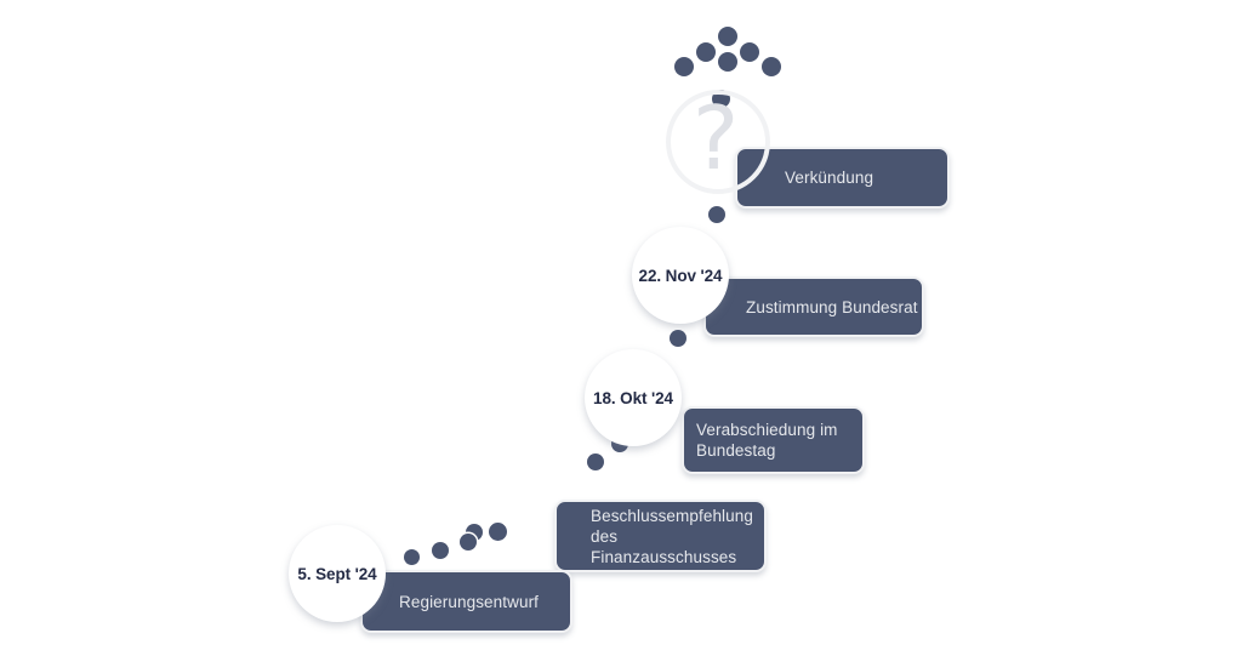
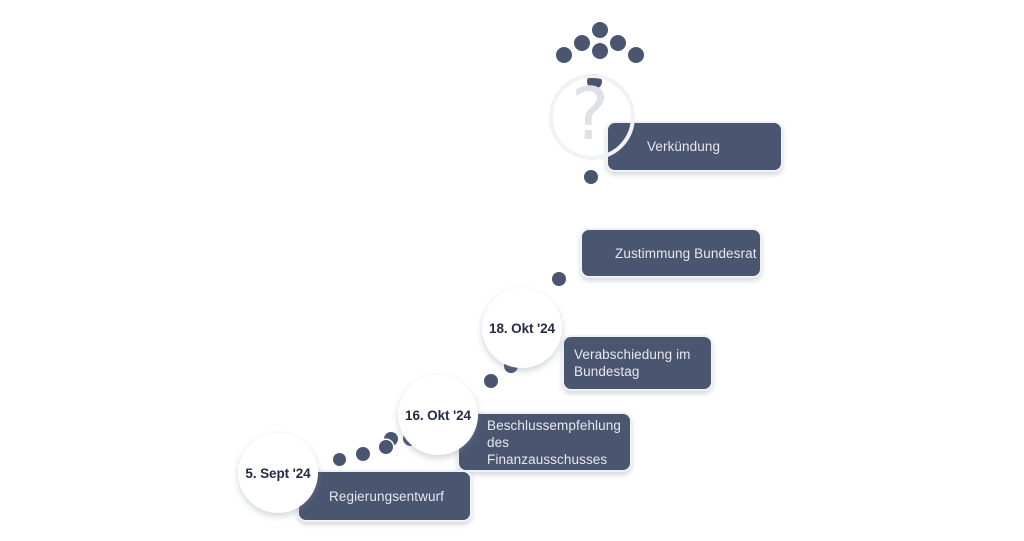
  ?
  Verkündung
- 22. Nov '24
  Zustimmung Bundesrat
  18. Okt '24
  Verabschiedung im
  Bundestag
+ 16. Okt '24
  Beschlussempfehlung
  des Finanzausschusses
  5. Sept '24
  Regierungsentwurf
